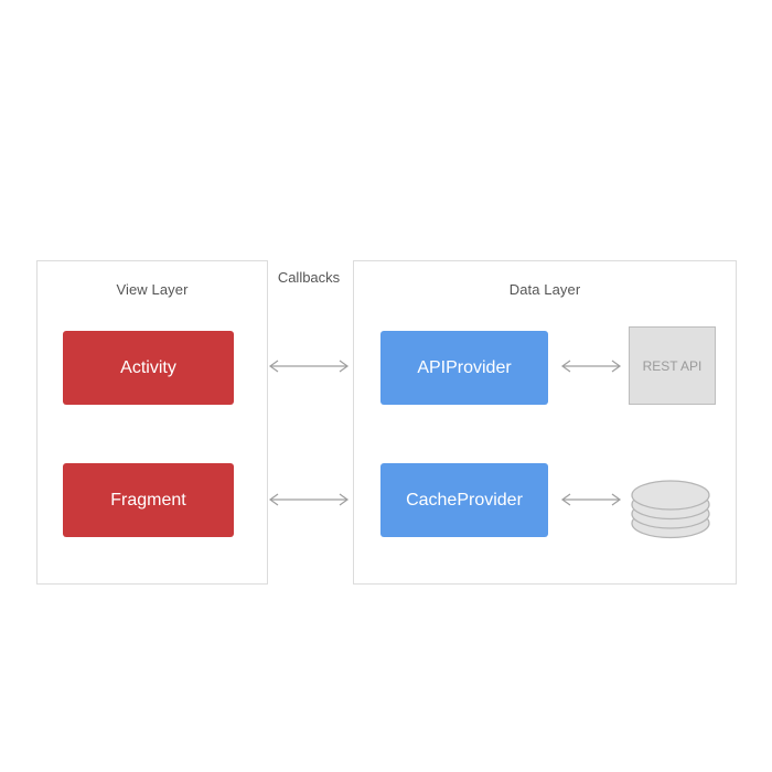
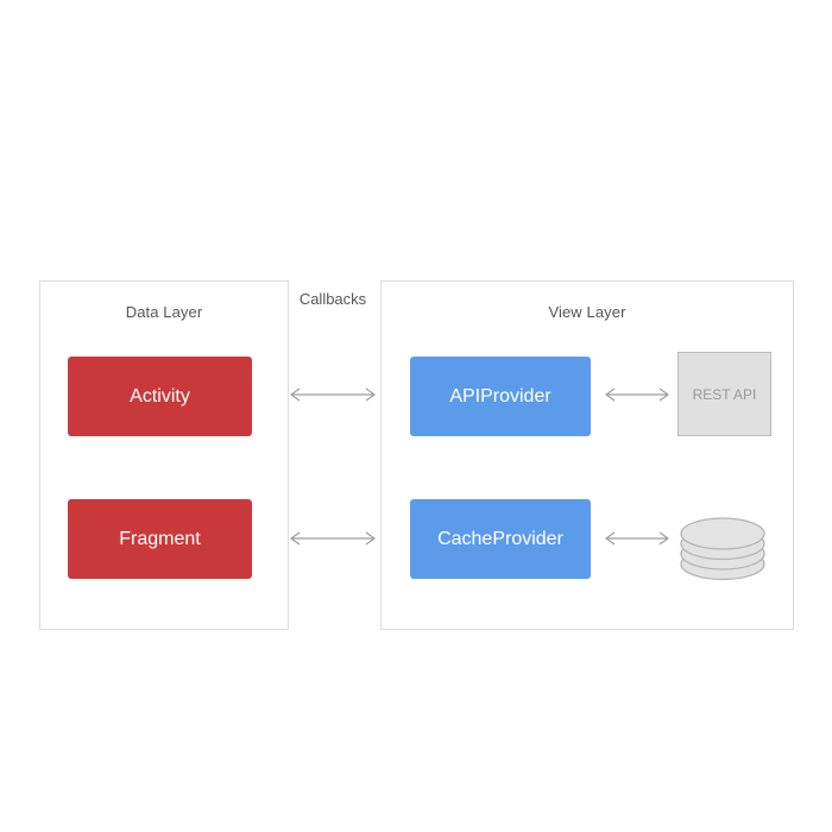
- View Layer
+ Data Layer
  Activity
  Fragment
- Data Layer
+ View Layer
  APIProvider
  CacheProvider
  REST API
  Callbacks
